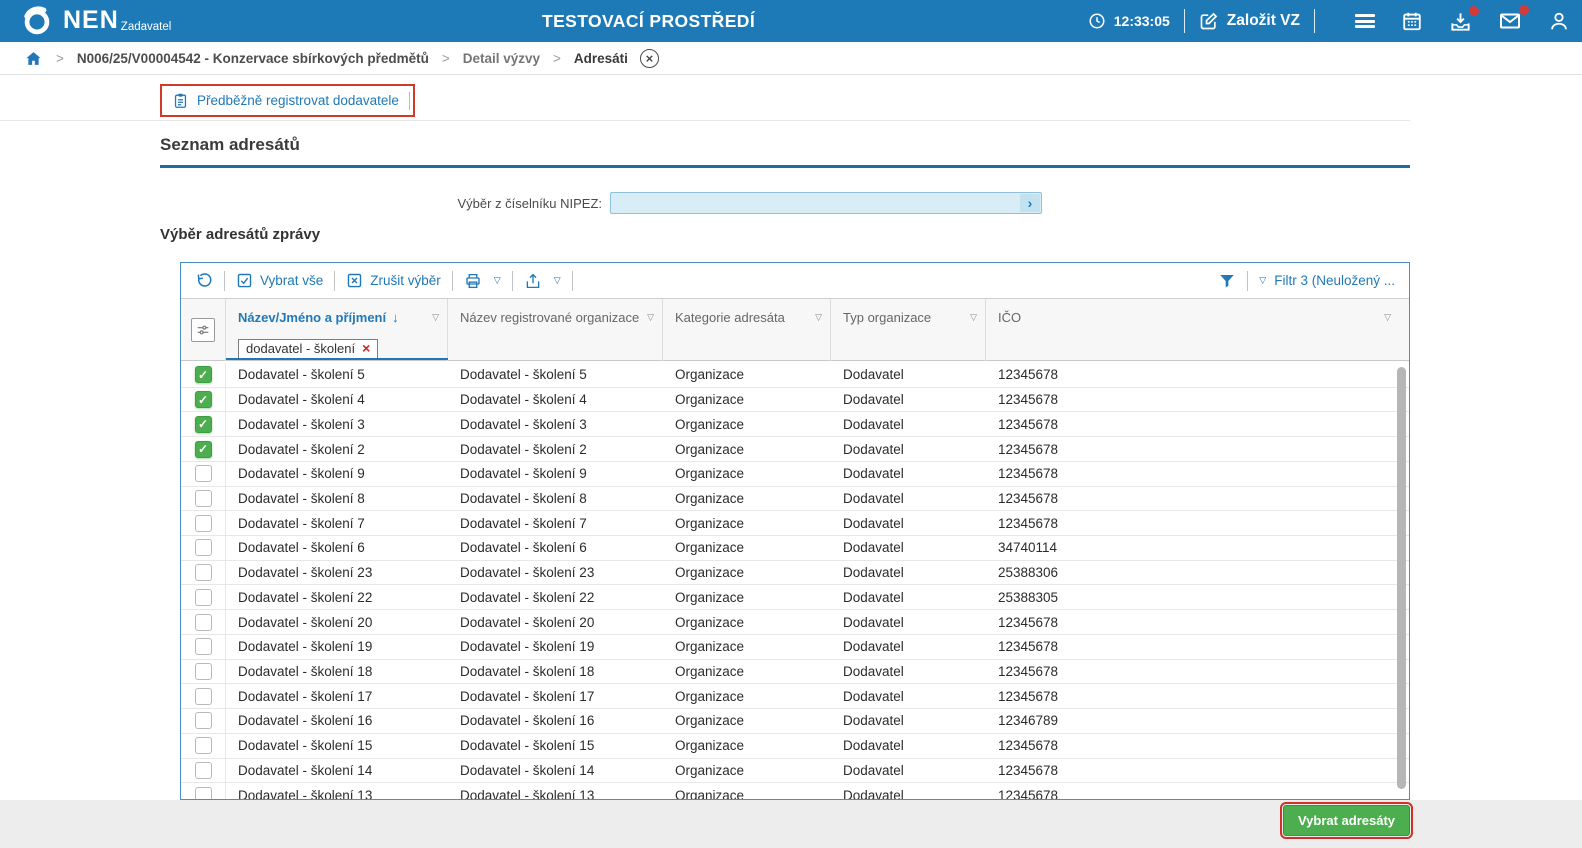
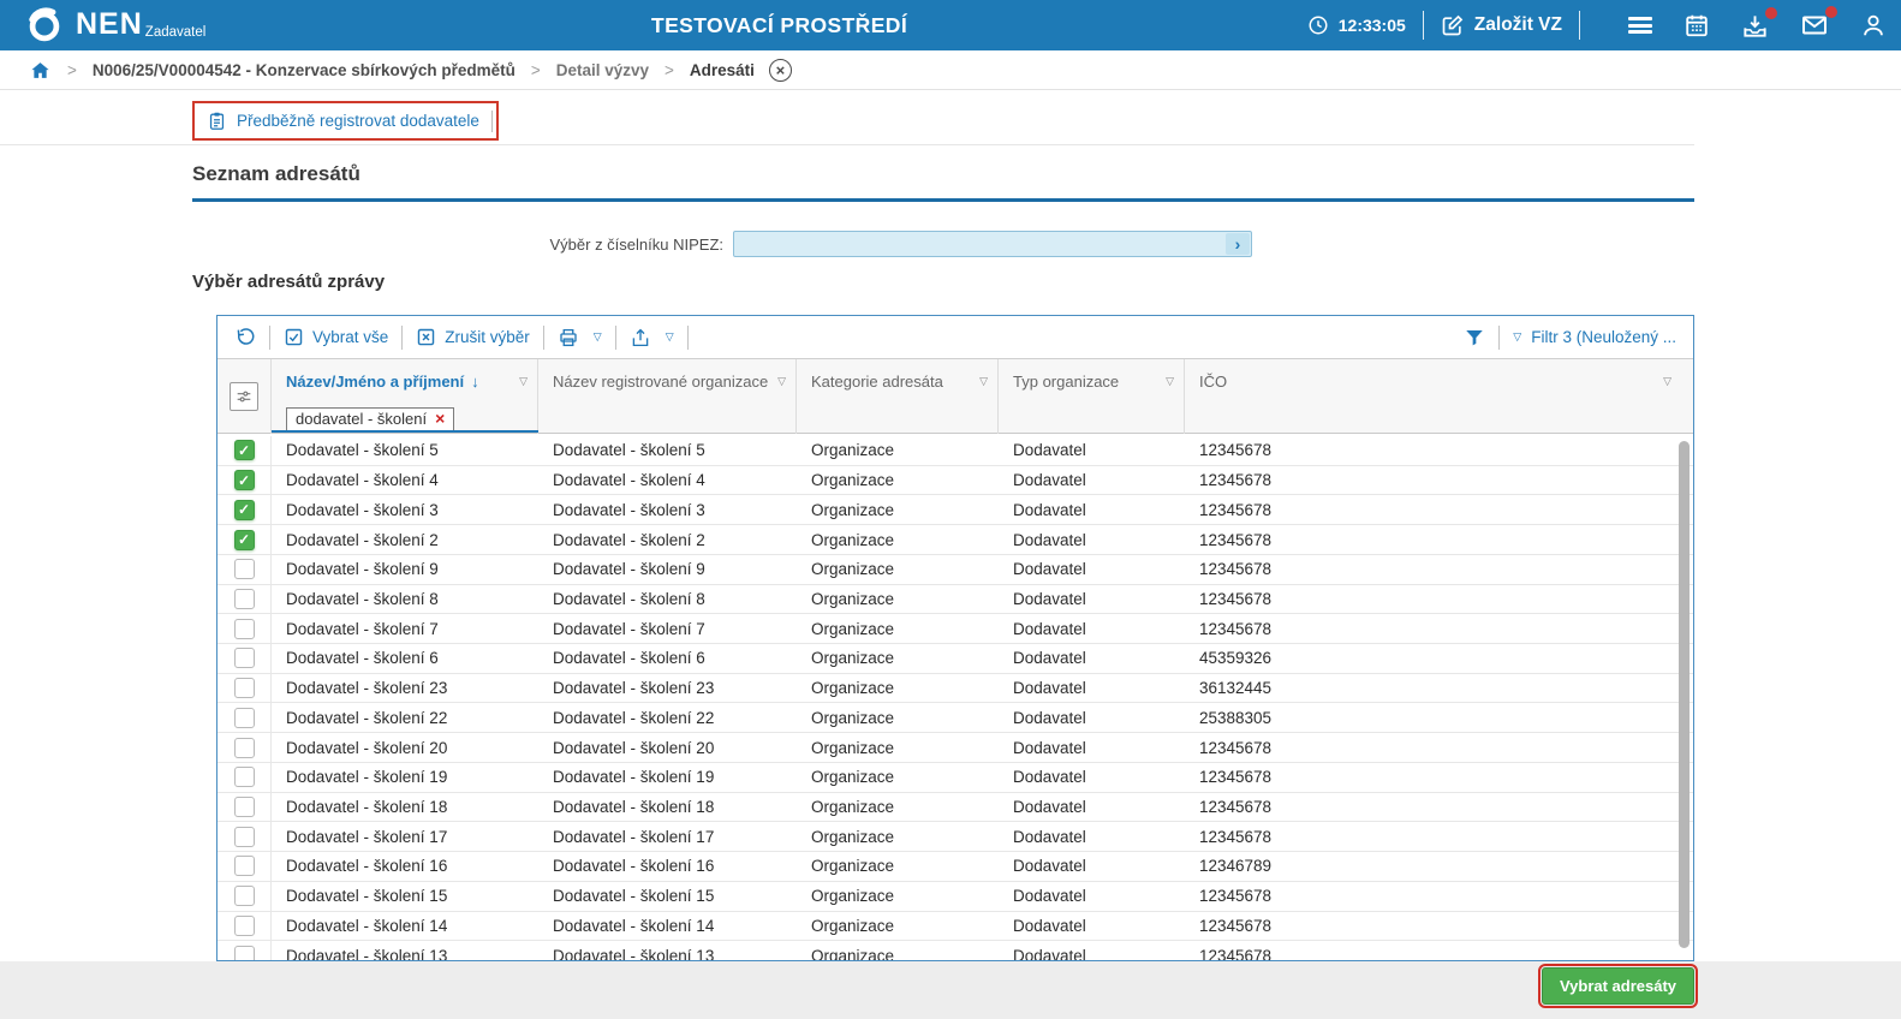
  NEN
  Zadavatel
  TESTOVACÍ PROSTŘEDÍ
  12:33:05
  Založit VZ
  >
  N006/25/V00004542 - Konzervace sbírkových předmětů
  >
  Detail výzvy
  >
  Adresáti
  ×
  Předběžně registrovat dodavatele
  Seznam adresátů
  Výběr z číselníku NIPEZ:
  ›
  Výběr adresátů zprávy
  Vybrat vše
  Zrušit výběr
  ▽
  ▽
  ▽
  Filtr 3 (Neuložený ...
  Název/Jméno a příjmení
  ↓
  ▽
  Název registrované organizace
  ▽
  Kategorie adresáta
  ▽
  Typ organizace
  ▽
  IČO
  ▽
  dodavatel - školení
  ×
  ✓
  Dodavatel - školení 5
  Dodavatel - školení 5
  Organizace
  Dodavatel
  12345678
  ✓
  Dodavatel - školení 4
  Dodavatel - školení 4
  Organizace
  Dodavatel
  12345678
  ✓
  Dodavatel - školení 3
  Dodavatel - školení 3
  Organizace
  Dodavatel
  12345678
  ✓
  Dodavatel - školení 2
  Dodavatel - školení 2
  Organizace
  Dodavatel
  12345678
  Dodavatel - školení 9
  Dodavatel - školení 9
  Organizace
  Dodavatel
  12345678
  Dodavatel - školení 8
  Dodavatel - školení 8
  Organizace
  Dodavatel
  12345678
  Dodavatel - školení 7
  Dodavatel - školení 7
  Organizace
  Dodavatel
  12345678
  Dodavatel - školení 6
  Dodavatel - školení 6
  Organizace
  Dodavatel
- 34740114
+ 45359326
  Dodavatel - školení 23
  Dodavatel - školení 23
  Organizace
  Dodavatel
- 25388306
+ 36132445
  Dodavatel - školení 22
  Dodavatel - školení 22
  Organizace
  Dodavatel
  25388305
  Dodavatel - školení 20
  Dodavatel - školení 20
  Organizace
  Dodavatel
  12345678
  Dodavatel - školení 19
  Dodavatel - školení 19
  Organizace
  Dodavatel
  12345678
  Dodavatel - školení 18
  Dodavatel - školení 18
  Organizace
  Dodavatel
  12345678
  Dodavatel - školení 17
  Dodavatel - školení 17
  Organizace
  Dodavatel
  12345678
  Dodavatel - školení 16
  Dodavatel - školení 16
  Organizace
  Dodavatel
  12346789
  Dodavatel - školení 15
  Dodavatel - školení 15
  Organizace
  Dodavatel
  12345678
  Dodavatel - školení 14
  Dodavatel - školení 14
  Organizace
  Dodavatel
  12345678
  Dodavatel - školení 13
  Dodavatel - školení 13
  Organizace
  Dodavatel
  12345678
  Vybrat adresáty
